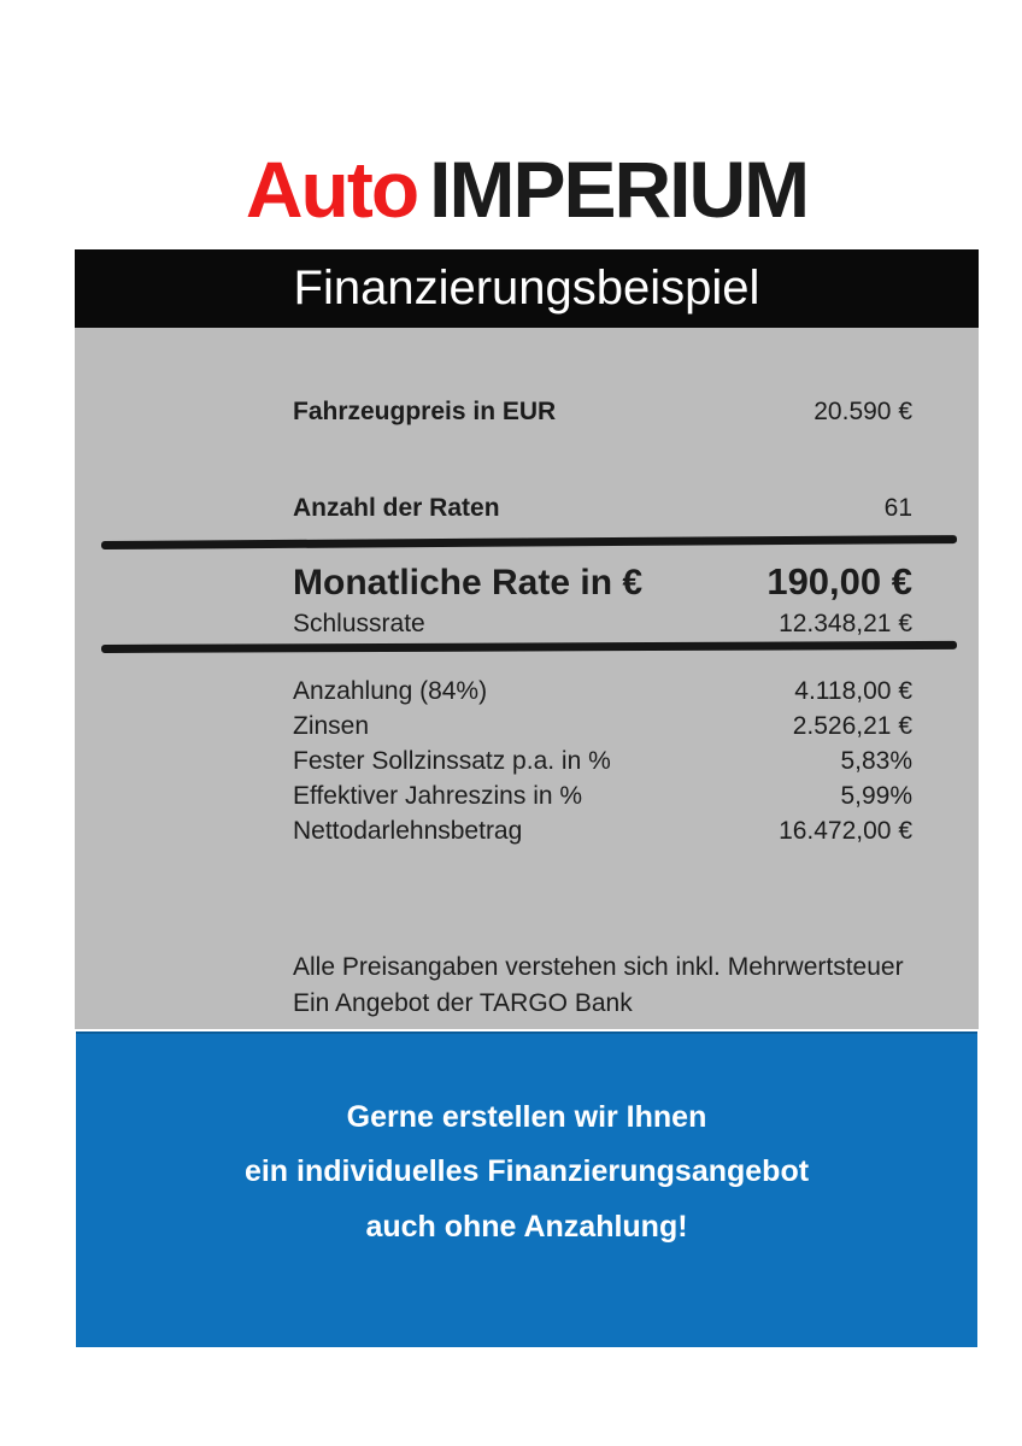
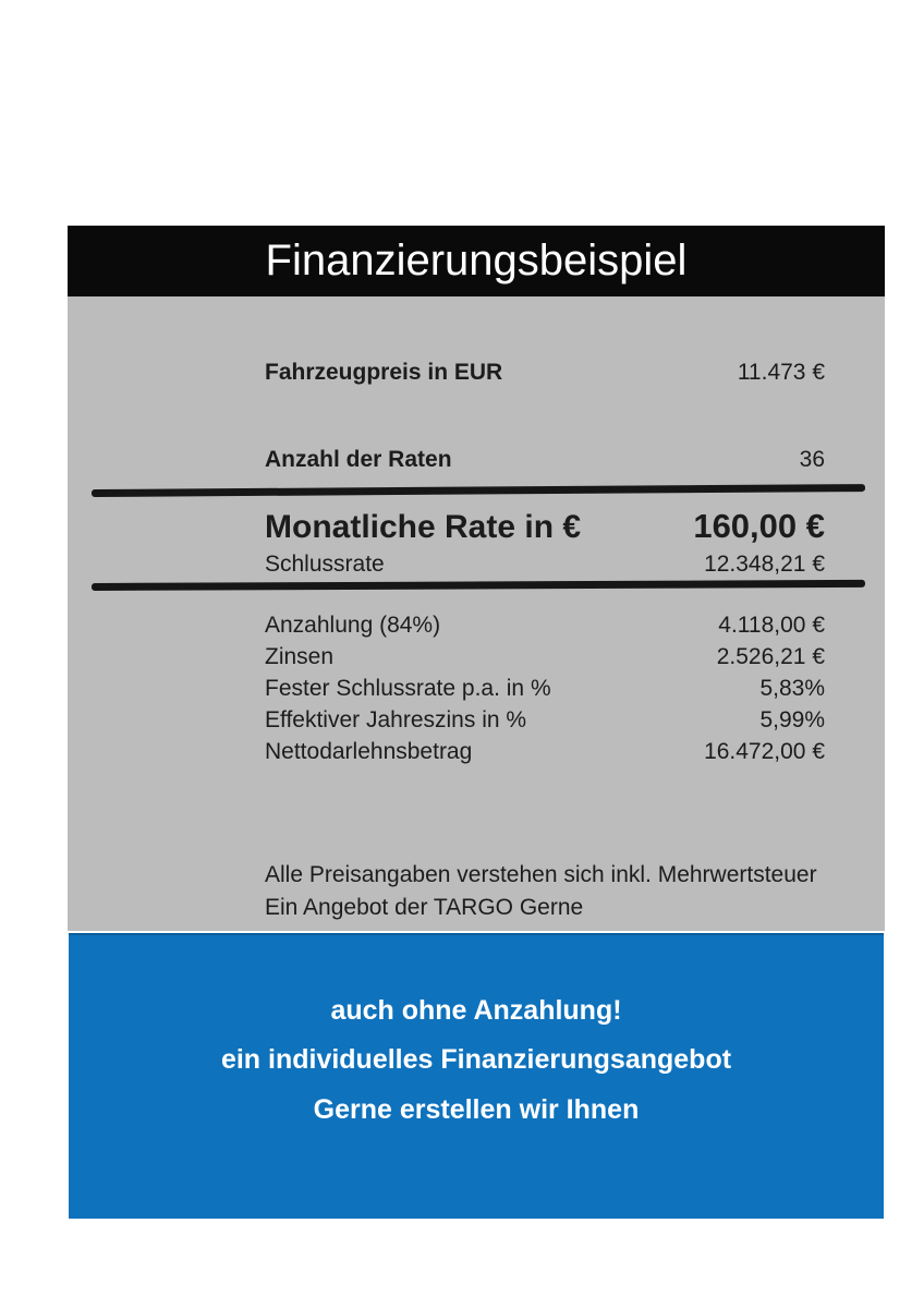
- Auto IMPERIUM
  Finanzierungsbeispiel
  Fahrzeugpreis in EUR
- 20.590 €
+ 11.473 €
  Anzahl der Raten
- 61
+ 36
  Monatliche Rate in €
- 190,00 €
+ 160,00 €
  Schlussrate
  12.348,21 €
  Anzahlung (84%)
  4.118,00 €
  Zinsen
  2.526,21 €
- Fester Sollzinssatz p.a. in %
+ Fester Schlussrate p.a. in %
  5,83%
  Effektiver Jahreszins in %
  5,99%
  Nettodarlehnsbetrag
  16.472,00 €
  Alle Preisangaben verstehen sich inkl. Mehrwertsteuer
- Ein Angebot der TARGO Bank
+ Ein Angebot der TARGO Gerne
- Gerne erstellen wir Ihnen
+ auch ohne Anzahlung!
  ein individuelles Finanzierungsangebot
- auch ohne Anzahlung!
+ Gerne erstellen wir Ihnen
